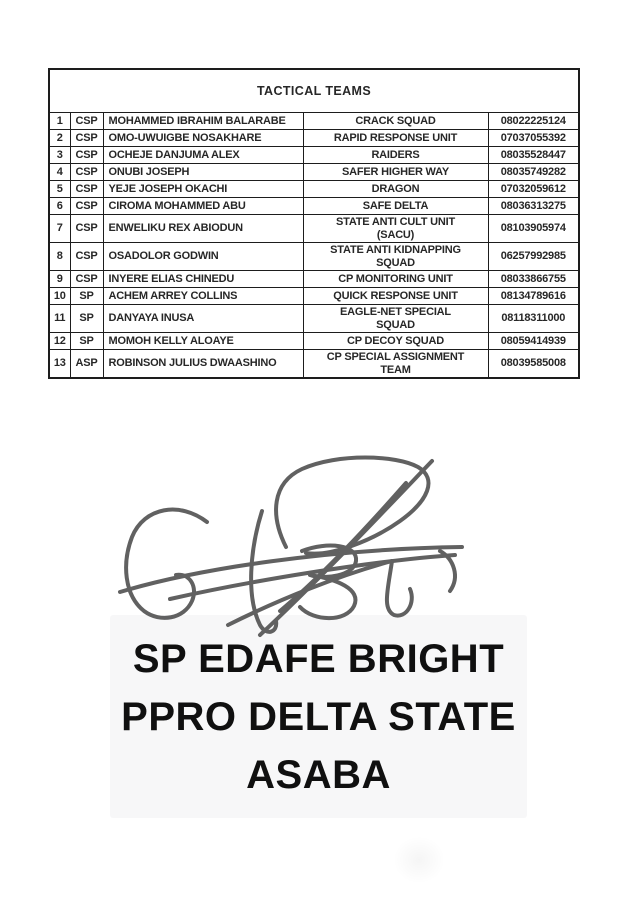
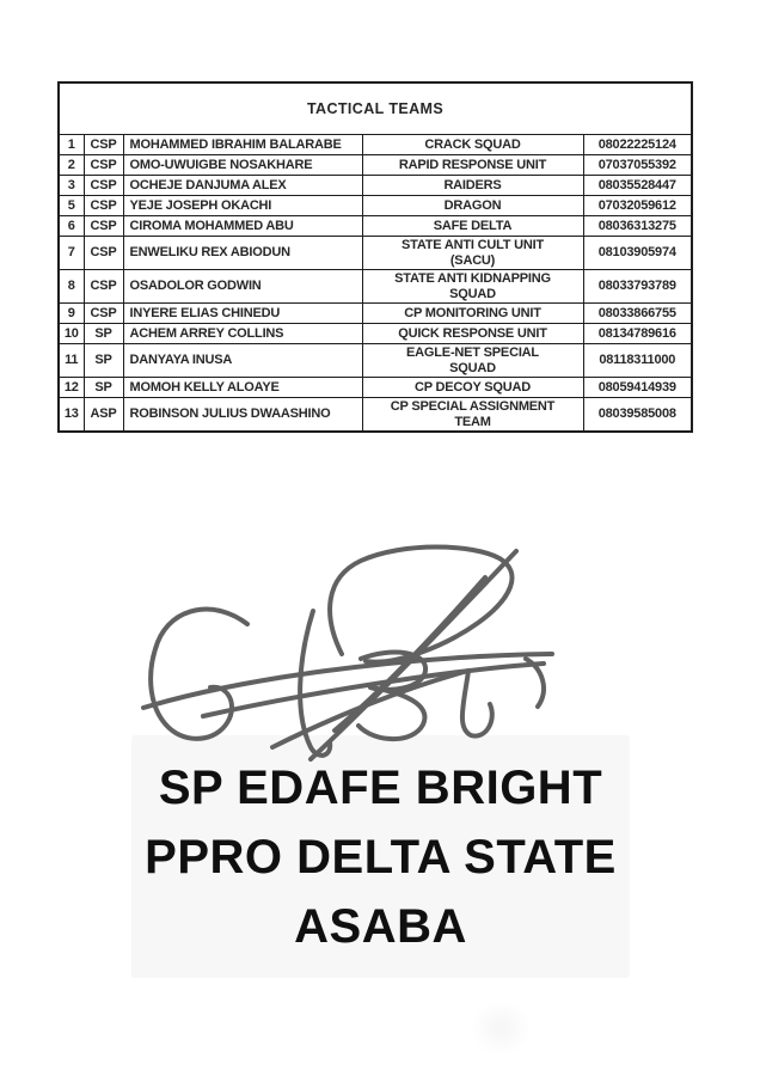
  TACTICAL TEAMS
  1	CSP	MOHAMMED IBRAHIM BALARABE	CRACK SQUAD	08022225124
  2	CSP	OMO-UWUIGBE NOSAKHARE	RAPID RESPONSE UNIT	07037055392
  3	CSP	OCHEJE DANJUMA ALEX	RAIDERS	08035528447
- 4	CSP	ONUBI JOSEPH	SAFER HIGHER WAY	08035749282
  5	CSP	YEJE JOSEPH OKACHI	DRAGON	07032059612
  6	CSP	CIROMA MOHAMMED ABU	SAFE DELTA	08036313275
  7	CSP	ENWELIKU REX ABIODUN	STATE ANTI CULT UNIT (SACU)	08103905974
- 8	CSP	OSADOLOR GODWIN	STATE ANTI KIDNAPPING SQUAD	06257992985
+ 8	CSP	OSADOLOR GODWIN	STATE ANTI KIDNAPPING SQUAD	08033793789
  9	CSP	INYERE ELIAS CHINEDU	CP MONITORING UNIT	08033866755
  10	SP	ACHEM ARREY COLLINS	QUICK RESPONSE UNIT	08134789616
  11	SP	DANYAYA INUSA	EAGLE-NET SPECIAL SQUAD	08118311000
  12	SP	MOMOH KELLY ALOAYE	CP DECOY SQUAD	08059414939
  13	ASP	ROBINSON JULIUS DWAASHINO	CP SPECIAL ASSIGNMENT TEAM	08039585008
  SP EDAFE BRIGHT
  PPRO DELTA STATE
  ASABA
